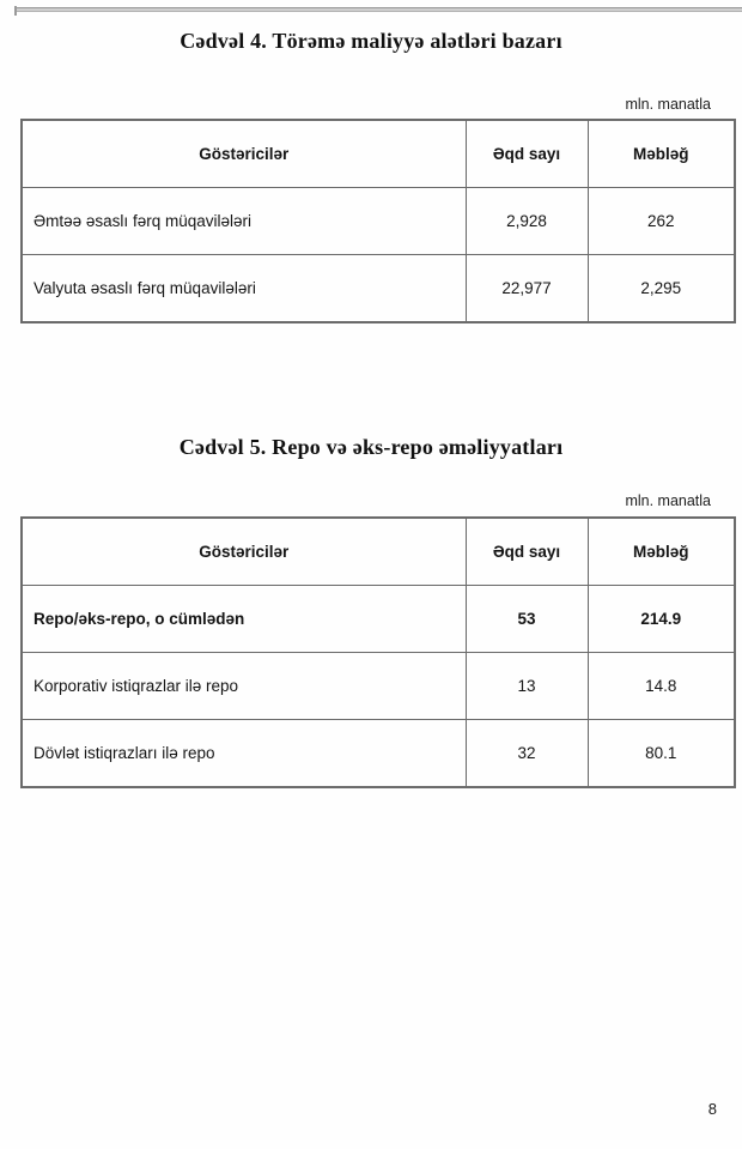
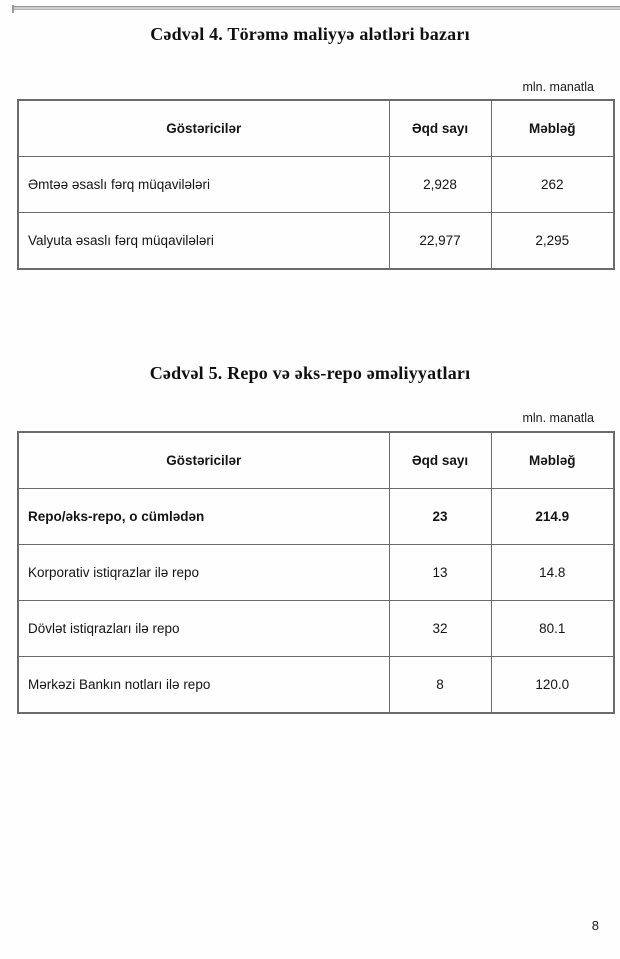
  Cədvəl 4. Törəmə maliyyə alətləri bazarı
  mln. manatla
  Göstəricilər	Əqd sayı	Məbləğ
  Əmtəə əsaslı fərq müqavilələri	2,928	262
  Valyuta əsaslı fərq müqavilələri	22,977	2,295
  Cədvəl 5. Repo və əks-repo əməliyyatları
  mln. manatla
  Göstəricilər	Əqd sayı	Məbləğ
- Repo/əks-repo, o cümlədən	53	214.9
+ Repo/əks-repo, o cümlədən	23	214.9
  Korporativ istiqrazlar ilə repo	13	14.8
  Dövlət istiqrazları ilə repo	32	80.1
+ Mərkəzi Bankın notları ilə repo	8	120.0
  8
